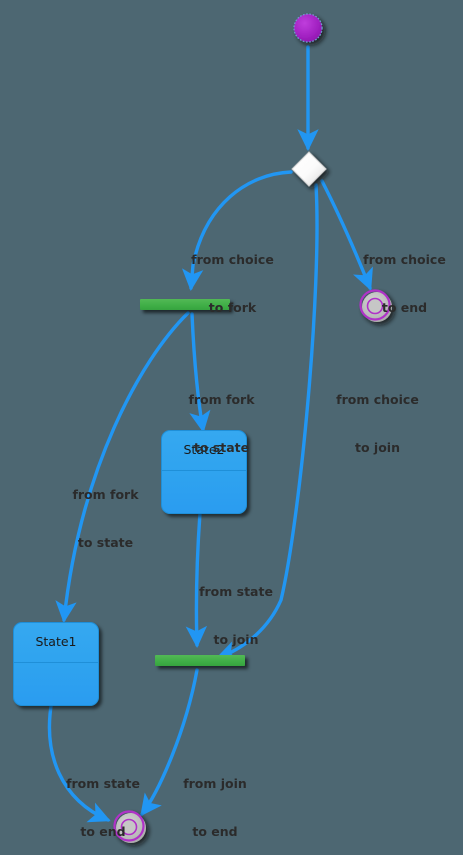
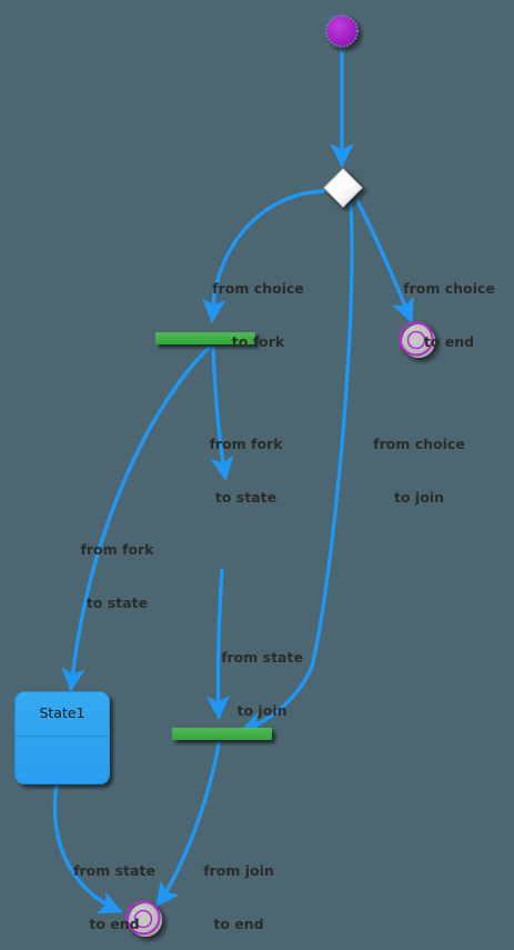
- State2
  State1
  from choice
  to fork
  from choice
  to end
  from choice
  to join
  from fork
  to state
  from fork
  to state
  from state
  to join
  from state
  to end
  from join
  to end
